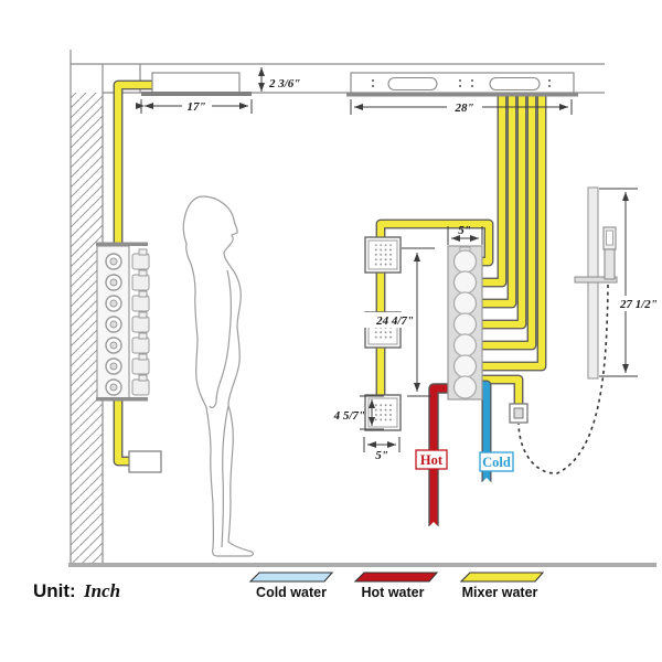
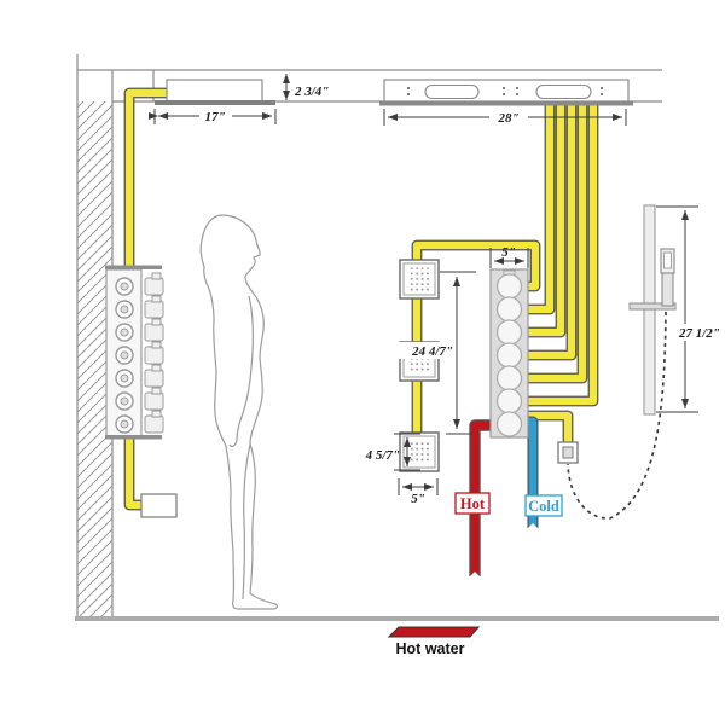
  17"
- 2 3/6"
+ 2 3/4"
  28"
  5"
  24 4/7"
  4 5/7"
  5"
  27 1/2"
  Hot
  Cold
- Unit:
- Inch
- Cold water
  Hot water
- Mixer water
